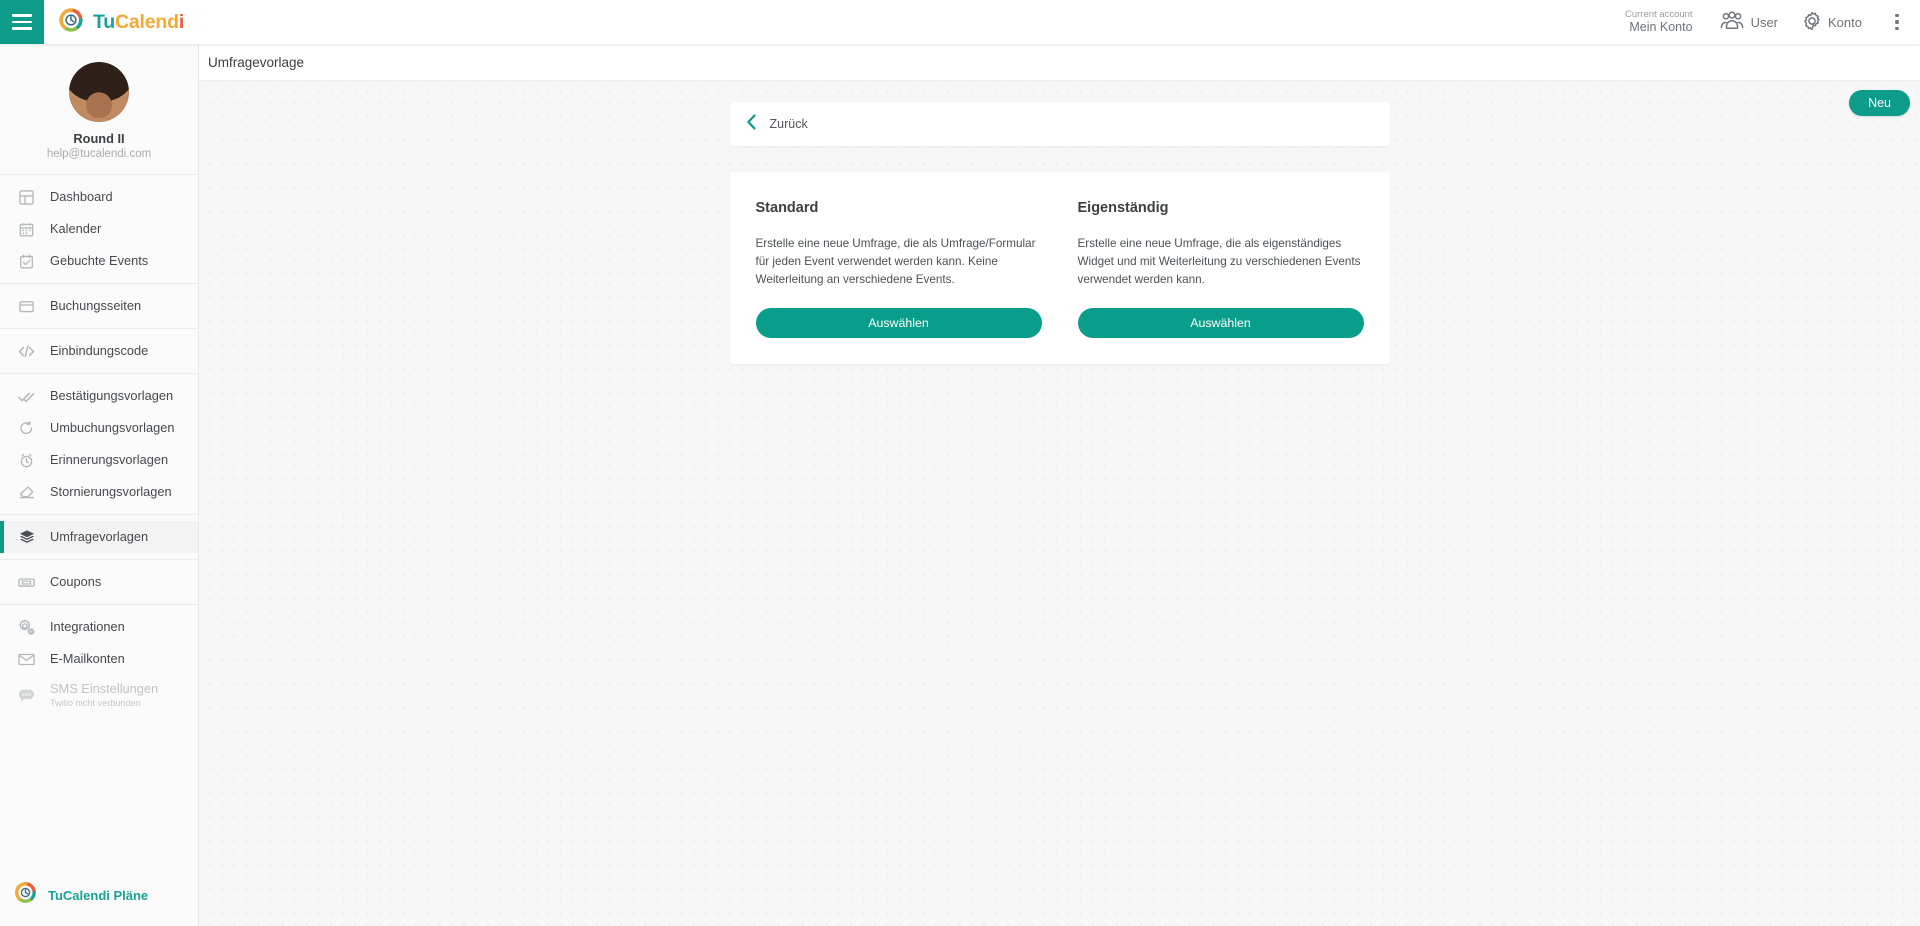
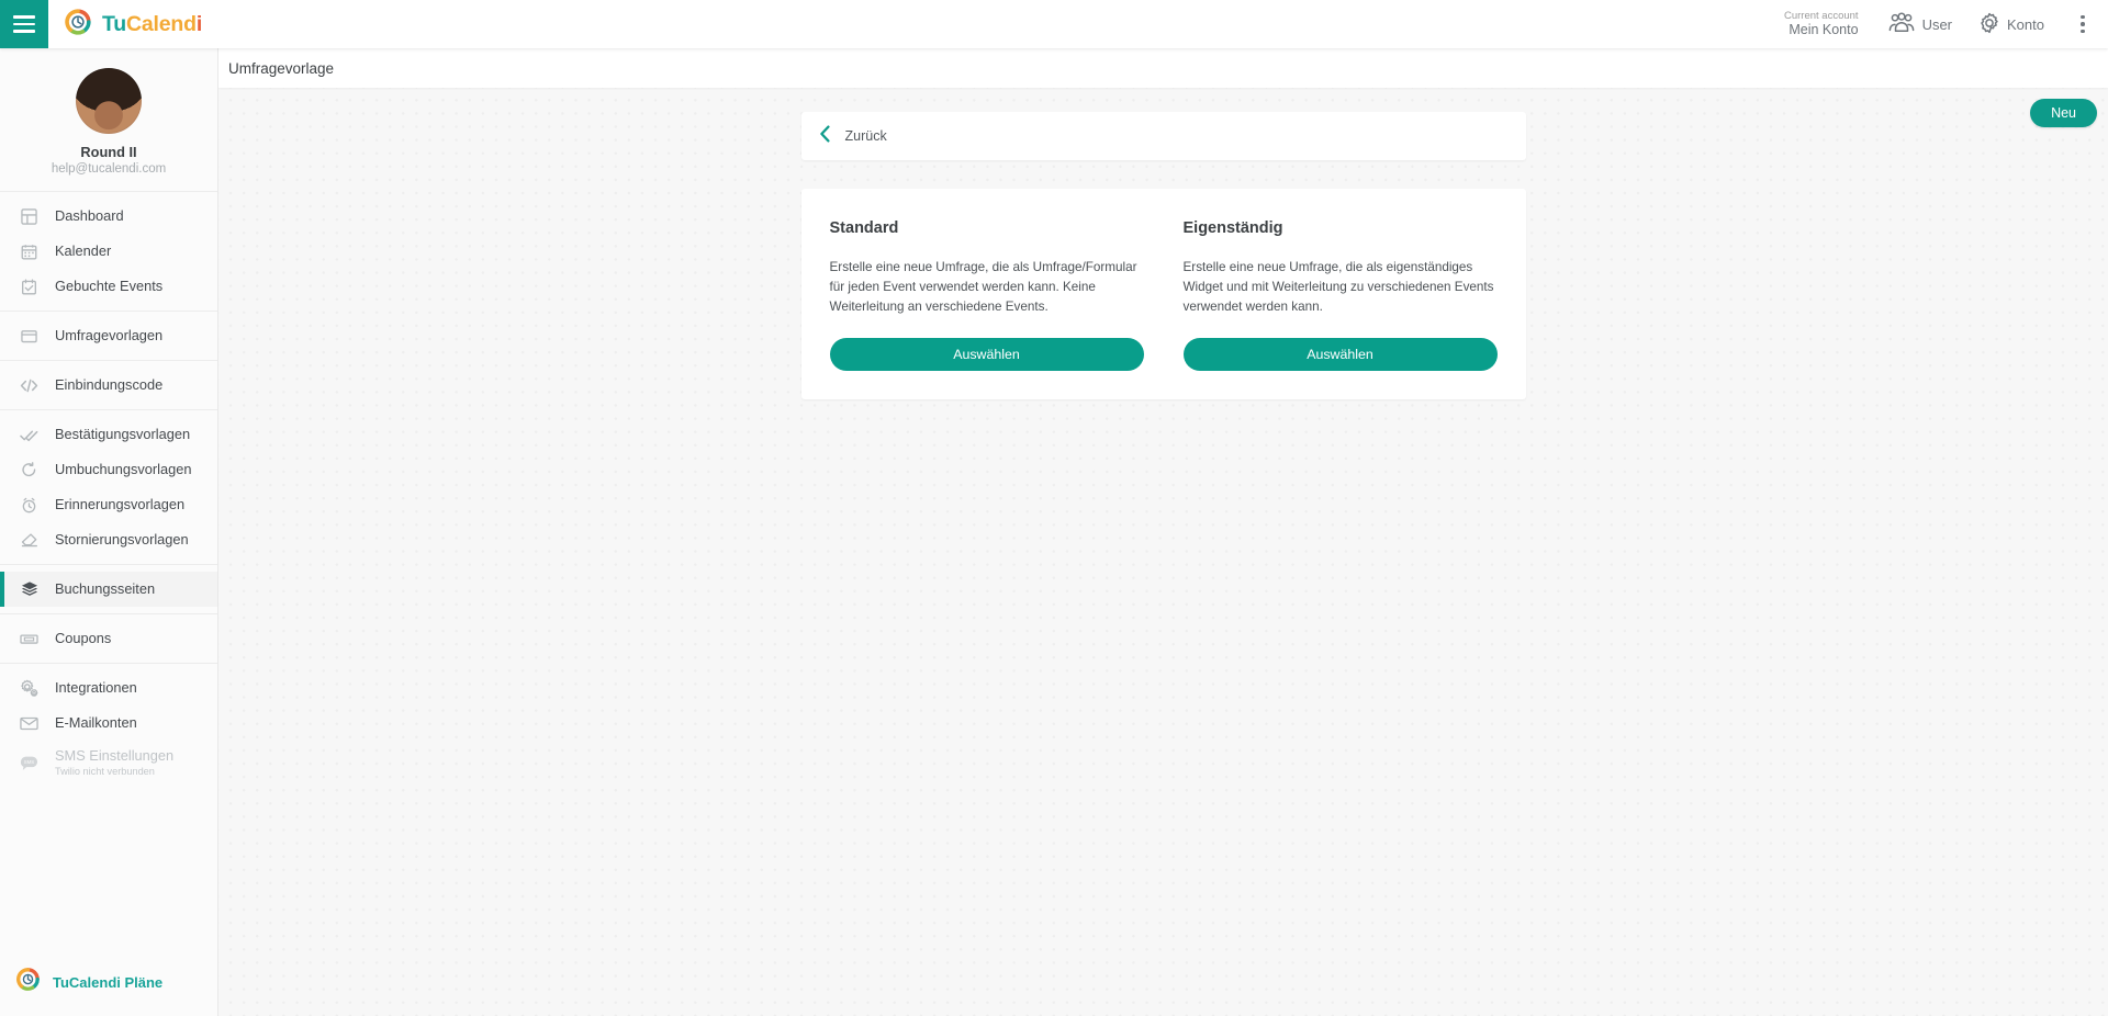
  TuCalendi
  Current account
  Mein Konto
  User
  Konto
  Round II
  help@tucalendi.com
  Dashboard
  Kalender
  Gebuchte Events
- Buchungsseiten
+ Umfragevorlagen
  Einbindungscode
  Bestätigungsvorlagen
  Umbuchungsvorlagen
  Erinnerungsvorlagen
  Stornierungsvorlagen
- Umfragevorlagen
+ Buchungsseiten
  Coupons
  Integrationen
  E-Mailkonten
  SMS Einstellungen
  Twilio nicht verbunden
  TuCalendi Pläne
  Umfragevorlage
  Neu
  Zurück
  Standard
  Erstelle eine neue Umfrage, die als Umfrage/Formular für jeden Event verwendet werden kann. Keine Weiterleitung an verschiedene Events.
  Auswählen
  Eigenständig
  Erstelle eine neue Umfrage, die als eigenständiges Widget und mit Weiterleitung zu verschiedenen Events verwendet werden kann.
  Auswählen
